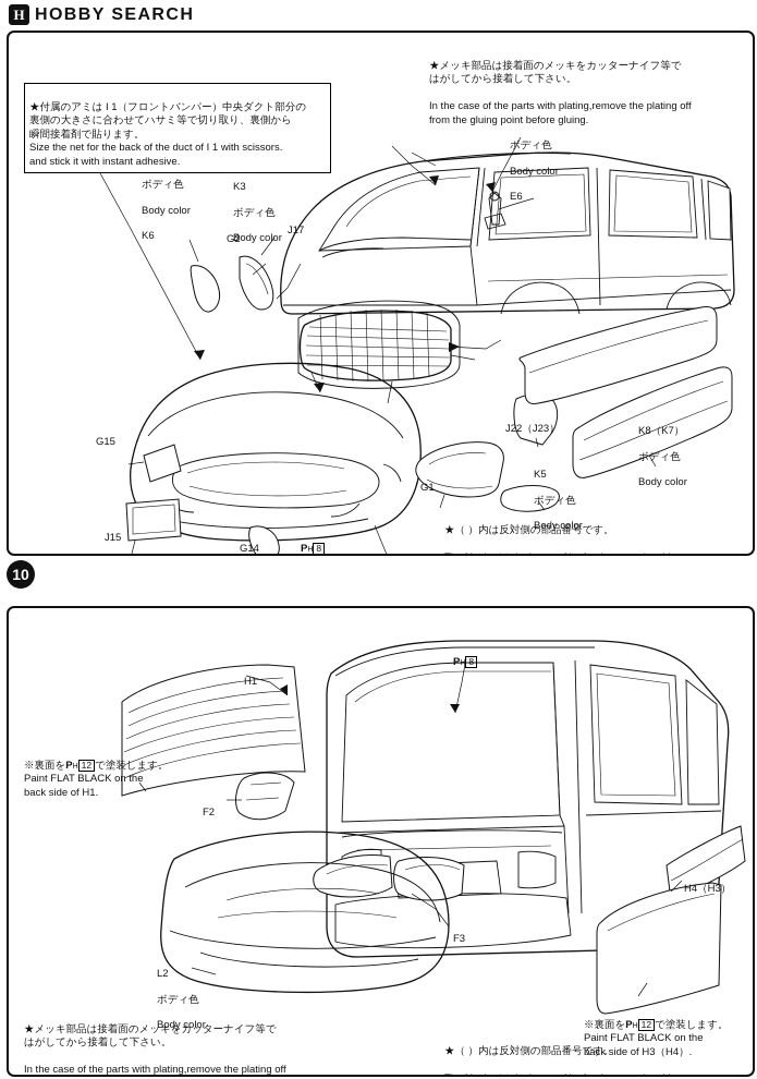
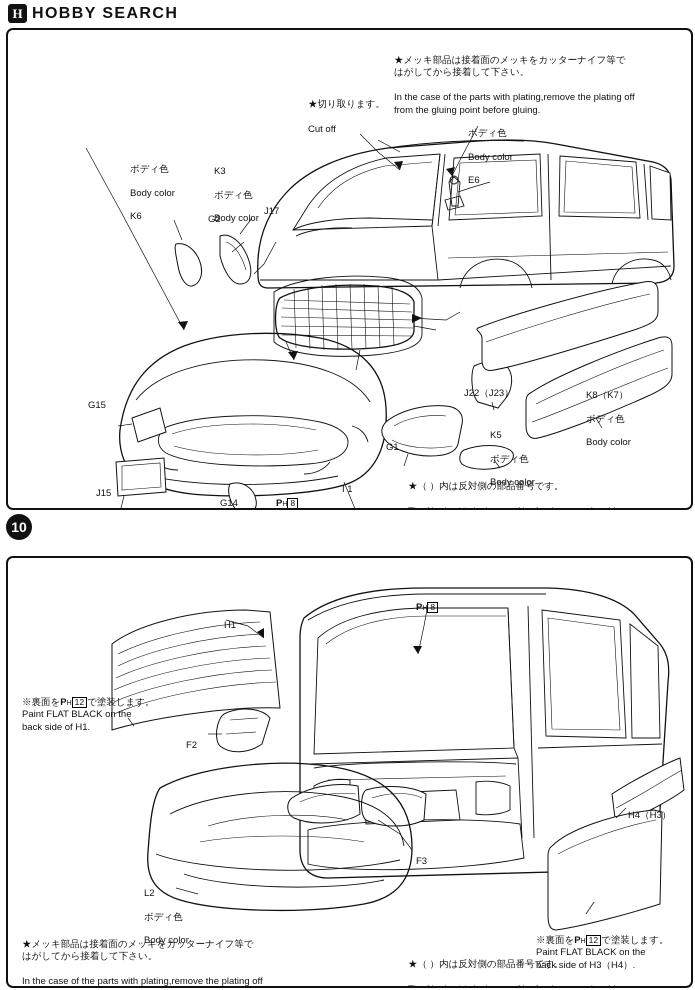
  H
  HOBBY SEARCH
- ★付属のアミは I 1（フロントバンパー）中央ダクト部分の
- 裏側の大きさに合わせてハサミ等で切り取り、裏側から
- 瞬間接着剤で貼ります。 Size the net for the back of the duct of I 1 with scissors.
- and stick it with instant adhesive.
  ★メッキ部品は接着面のメッキをカッターナイフ等で
  はがしてから接着して下さい。
  In the case of the parts with plating,remove the plating off
  from the gluing point before gluing.
+ ★切り取ります。
+ Cut off
  ★（ ）内は反対側の部品番号です。
  ボディ色
  Body color
  K6
  K3
  ボディ色
  Body color
  G2
  J17
  ボディ色
  Body color
  E6
  G15
  J15
  G14
  G1
+ I 1
  J22（J23）
  K5
  ボディ色
  Body color
  K8（K7）
  ボディ色
  Body color
  10
  H1
  F2
  F3
  L2
  ボディ色
  Body color
  H4（H3）
  ※裏面をP 12 で塗装します。
  Paint FLAT BLACK on the
  back side of H1.
  ※裏面をP 12 で塗装します。
  Paint FLAT BLACK on the
  back side of H3（H4）.
  ★メッキ部品は接着面のメッキをカッターナイフ等で
  はがしてから接着して下さい。
  In the case of the parts with plating,remove the plating off
  ★（ ）内は反対側の部品番号です。
